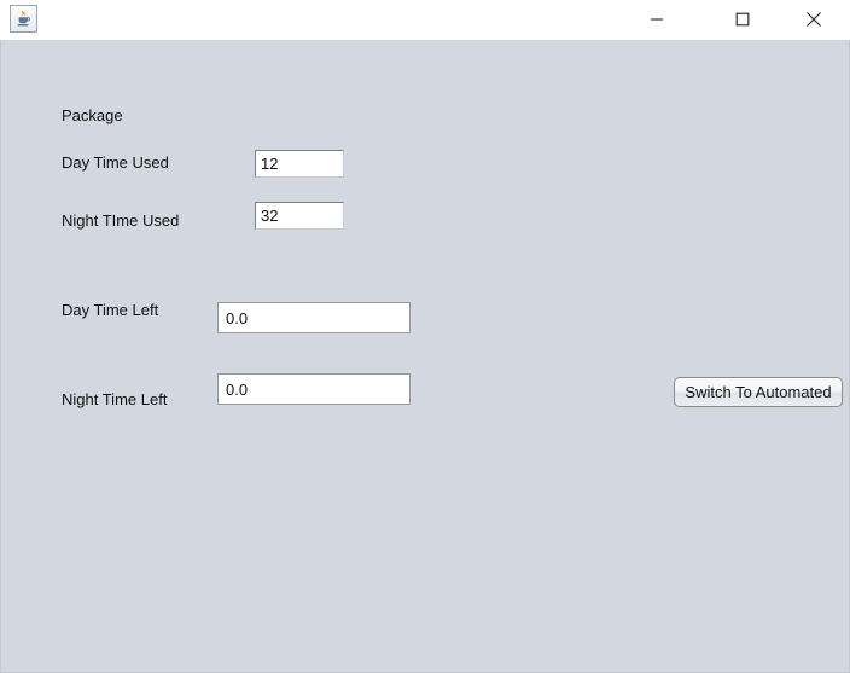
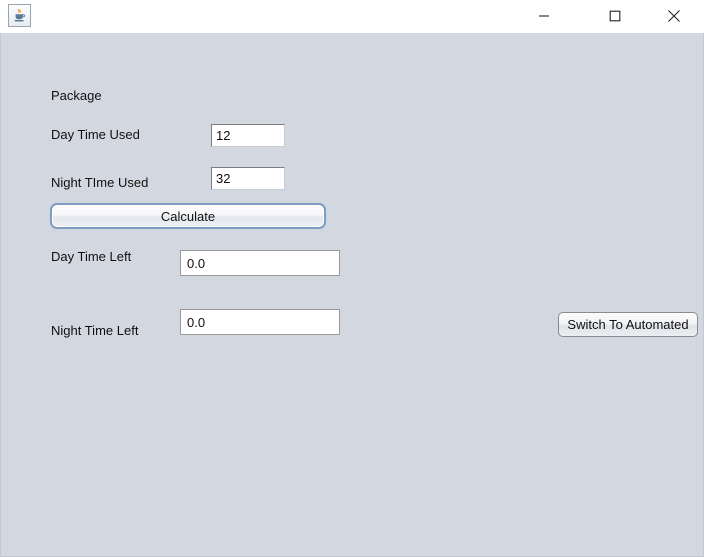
  Package
  Day Time Used
  12
  Night TIme Used
  32
+ Calculate
  Day Time Left
  0.0
  Night Time Left
  0.0
  Switch To Automated
